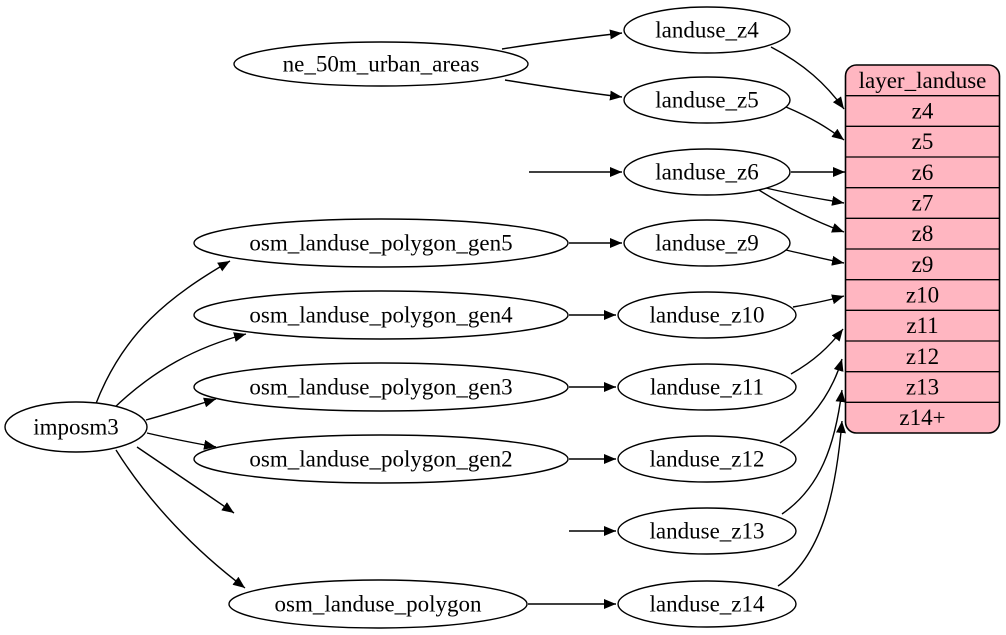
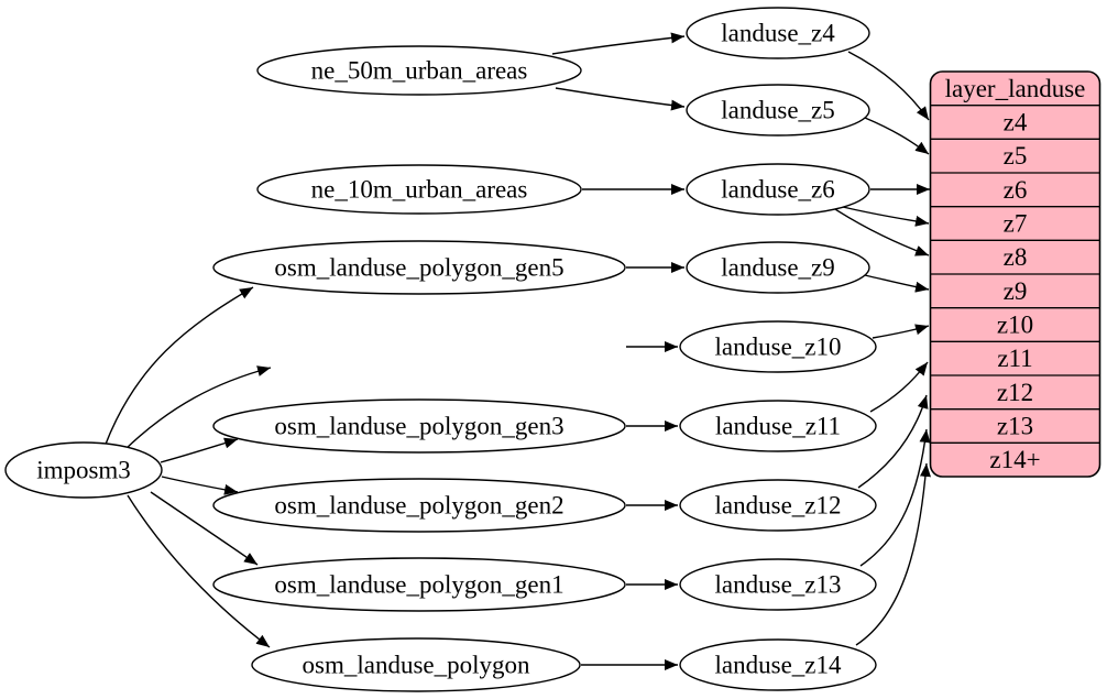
  imposm3
  ne_50m_urban_areas
+ ne_10m_urban_areas
  osm_landuse_polygon_gen5
- osm_landuse_polygon_gen4
  osm_landuse_polygon_gen3
  osm_landuse_polygon_gen2
+ osm_landuse_polygon_gen1
  osm_landuse_polygon
  landuse_z4
  landuse_z5
  landuse_z6
  landuse_z9
  landuse_z10
  landuse_z11
  landuse_z12
  landuse_z13
  landuse_z14
  layer_landuse
  z4
  z5
  z6
  z7
  z8
  z9
  z10
  z11
  z12
  z13
  z14+
